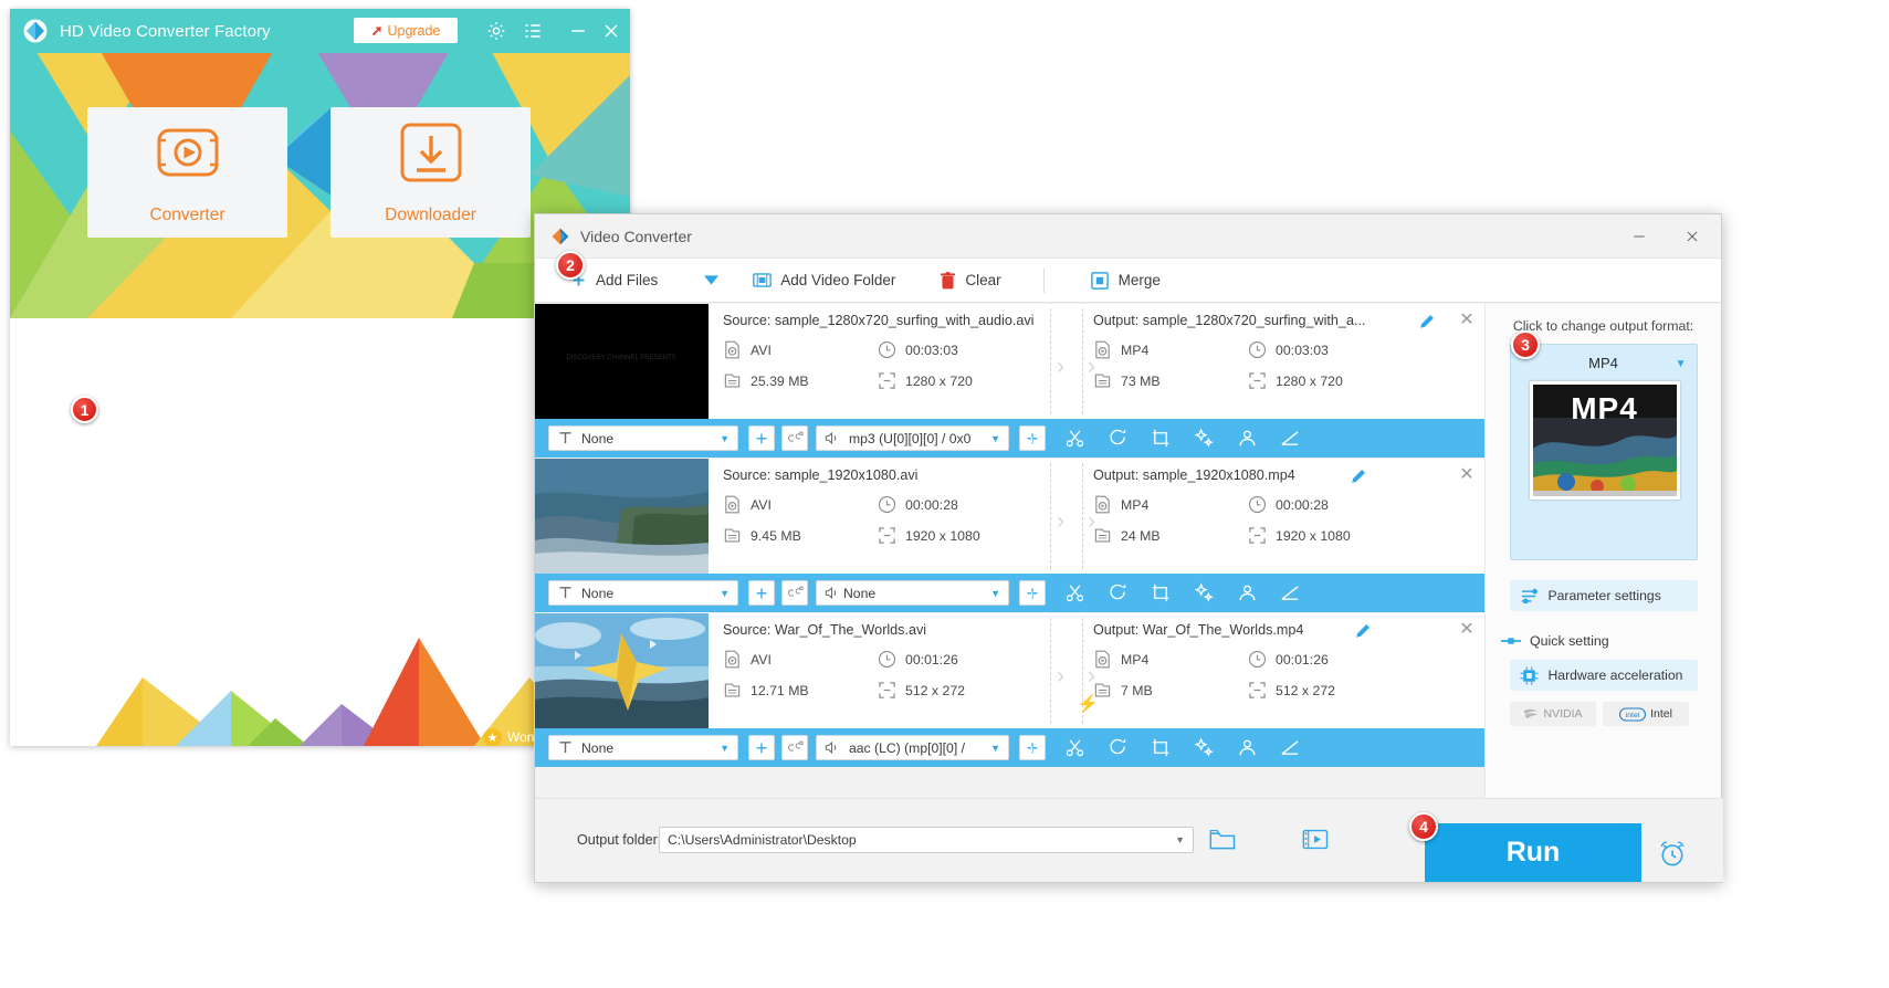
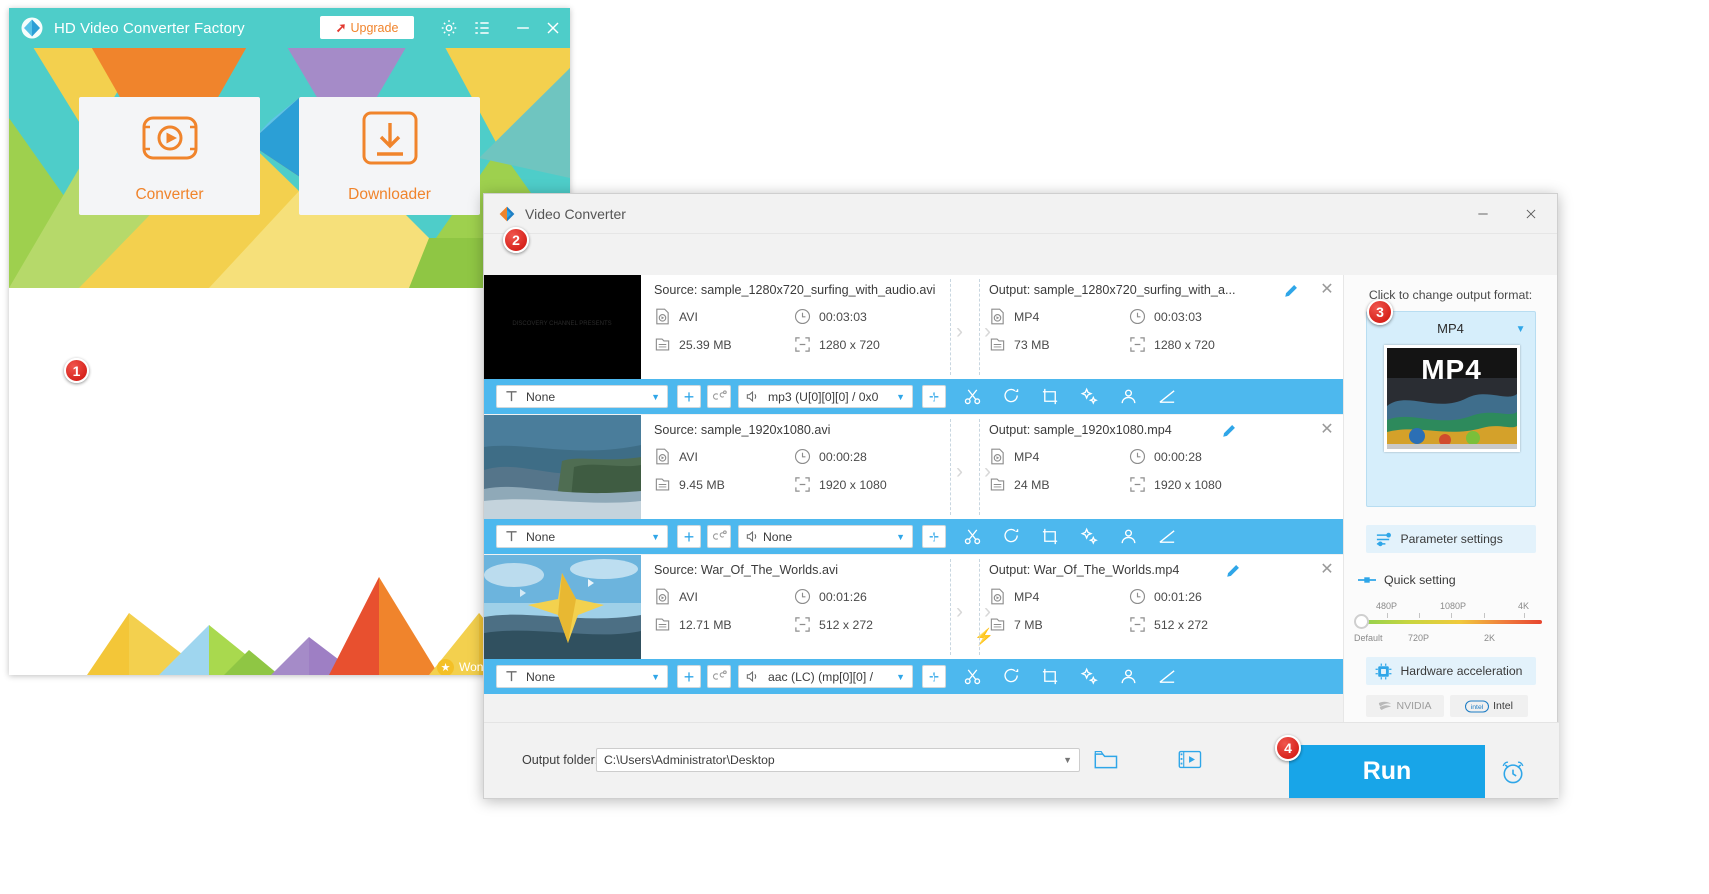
  HD Video Converter Factory
  ➚
  Upgrade
  Converter
  Downloader
  ★
  Won
  1
  Video Converter
- Add Files
- Add Video Folder
- Clear
- Merge
  ✕
  Source: sample_1280x720_surfing_with_audio.avi
  AVI
  00:03:03
  25.39 MB
  1280 x 720
  ›
  ›
  Output: sample_1280x720_surfing_with_a...
  MP4
  00:03:03
  73 MB
  1280 x 720
  None
  ▼
  +
  mp3 (U[0][0][0] / 0x0
  ▼
  ✕
  Source: sample_1920x1080.avi
  AVI
  00:00:28
  9.45 MB
  1920 x 1080
  ›
  ›
  Output: sample_1920x1080.mp4
  MP4
  00:00:28
  24 MB
  1920 x 1080
  None
  ▼
  +
  None
  ▼
  ✕
  Source: War_Of_The_Worlds.avi
  AVI
  00:01:26
  12.71 MB
  512 x 272
  ›
  ⚡
  ›
  Output: War_Of_The_Worlds.mp4
  MP4
  00:01:26
  7 MB
  512 x 272
  None
  ▼
  +
  aac (LC) (mp[0][0] /
  ▼
  Click to change output format:
  MP4
  ▼
  MP4
  Parameter settings
  Quick setting
+ 480P
+ 1080P
+ 4K
+ Default
+ 720P
+ 2K
  Hardware acceleration
  NVIDIA
  Intel
  Output folder
  C:\Users\Administrator\Desktop
  ▼
  Run
  2
  3
  4
